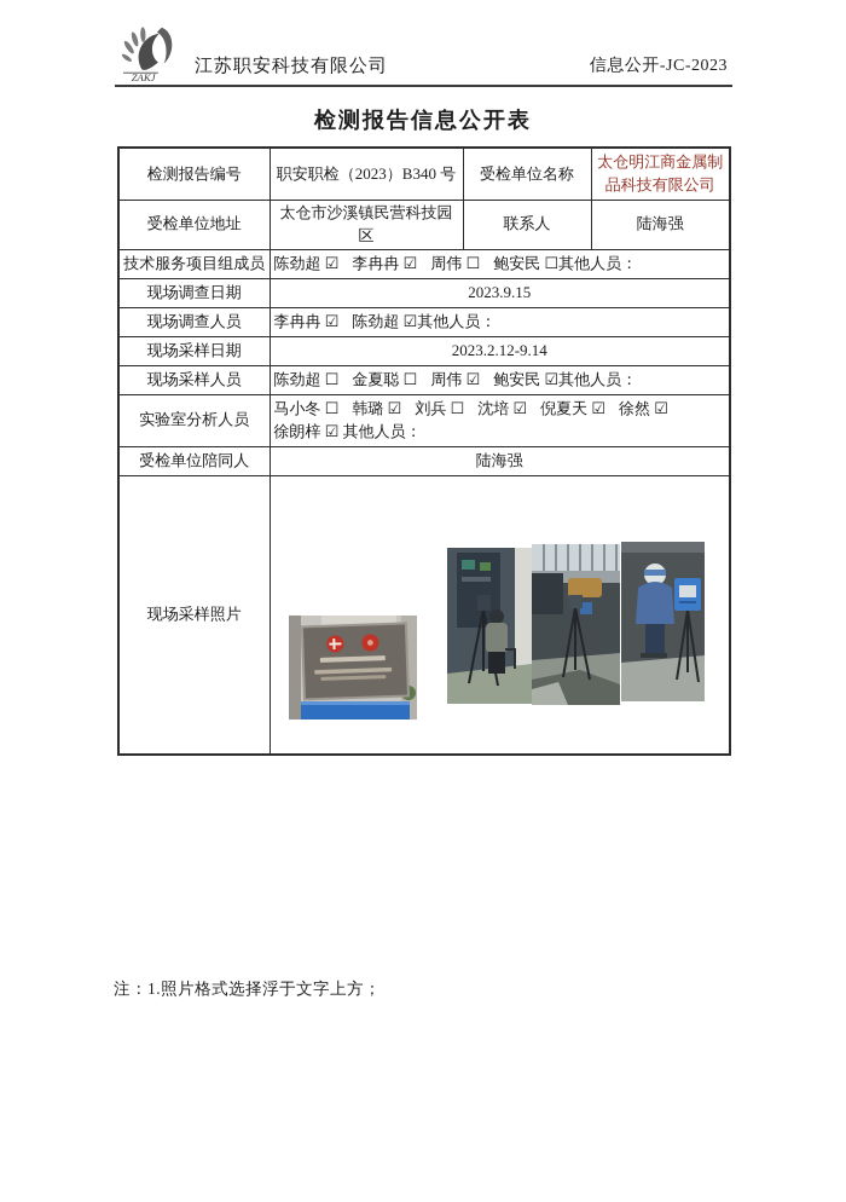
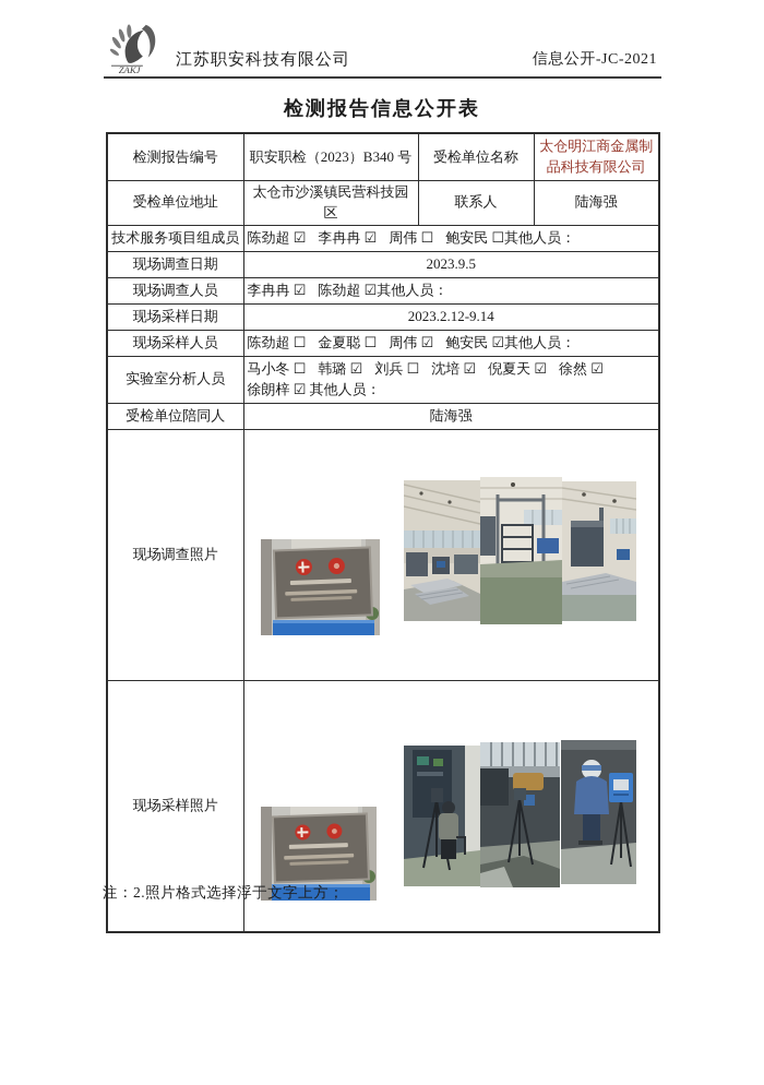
  ZAKJ
  江苏职安科技有限公司
- 信息公开-JC-2023
+ 信息公开-JC-2021
  检测报告信息公开表
  检测报告编号	职安职检（2023）B340 号	受检单位名称	太仓明江商金属制品科技有限公司
  受检单位地址	太仓市沙溪镇民营科技园区	联系人	陆海强
  技术服务项目组成员	陈劲超 ☑ 李冉冉 ☑ 周伟 ☐ 鲍安民 ☐其他人员：
- 现场调查日期	2023.9.15
+ 现场调查日期	2023.9.5
  现场调查人员	李冉冉 ☑ 陈劲超 ☑其他人员：
  现场采样日期	2023.2.12-9.14
  现场采样人员	陈劲超 ☐ 金夏聪 ☐ 周伟 ☑ 鲍安民 ☑其他人员：
  实验室分析人员	马小冬 ☐ 韩璐 ☑ 刘兵 ☐ 沈培 ☑ 倪夏天 ☑ 徐然 ☑徐朗梓 ☑ 其他人员：
  受检单位陪同人	陆海强
+ 现场调查照片
  现场采样照片
- 注：1.照片格式选择浮于文字上方；
+ 注：2.照片格式选择浮于文字上方；
